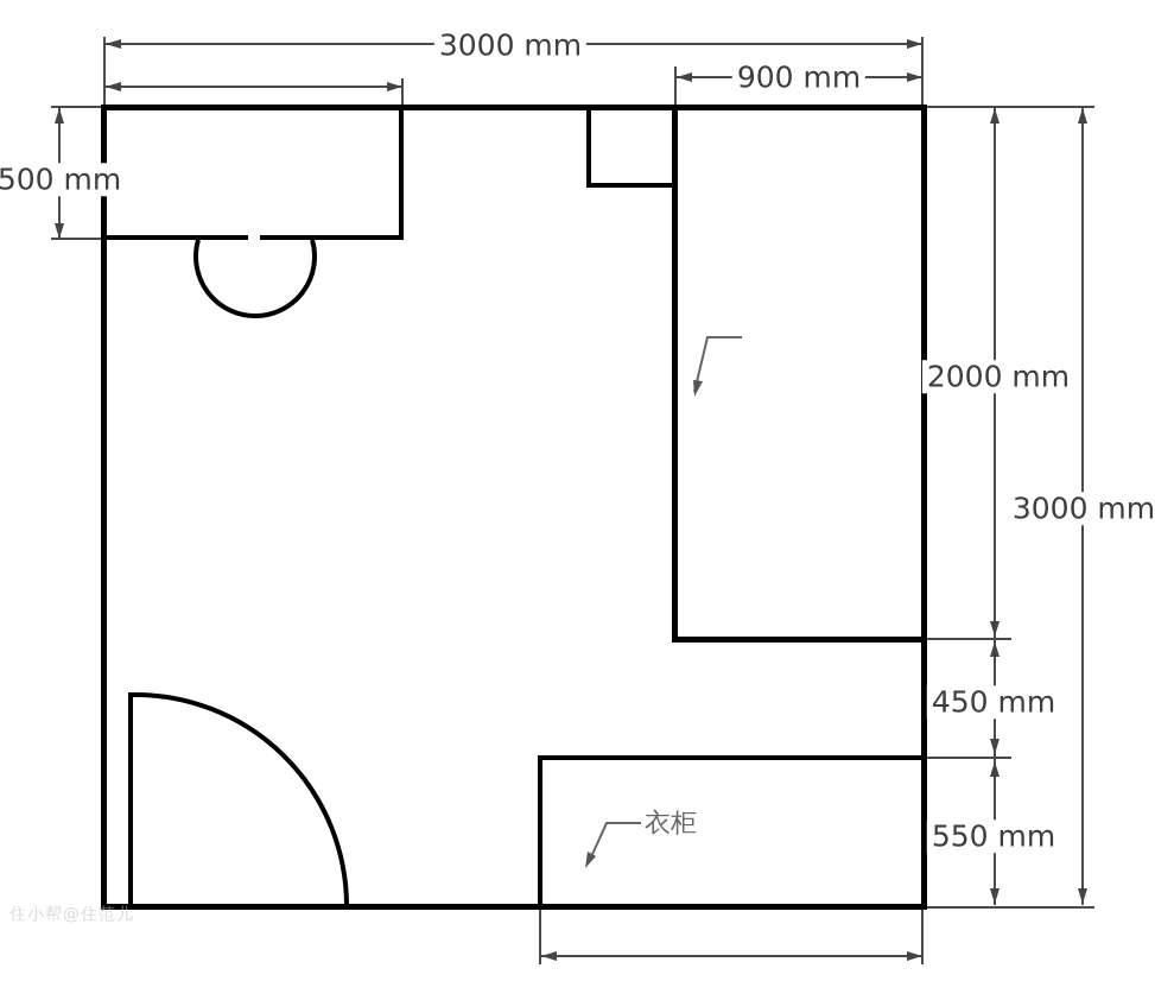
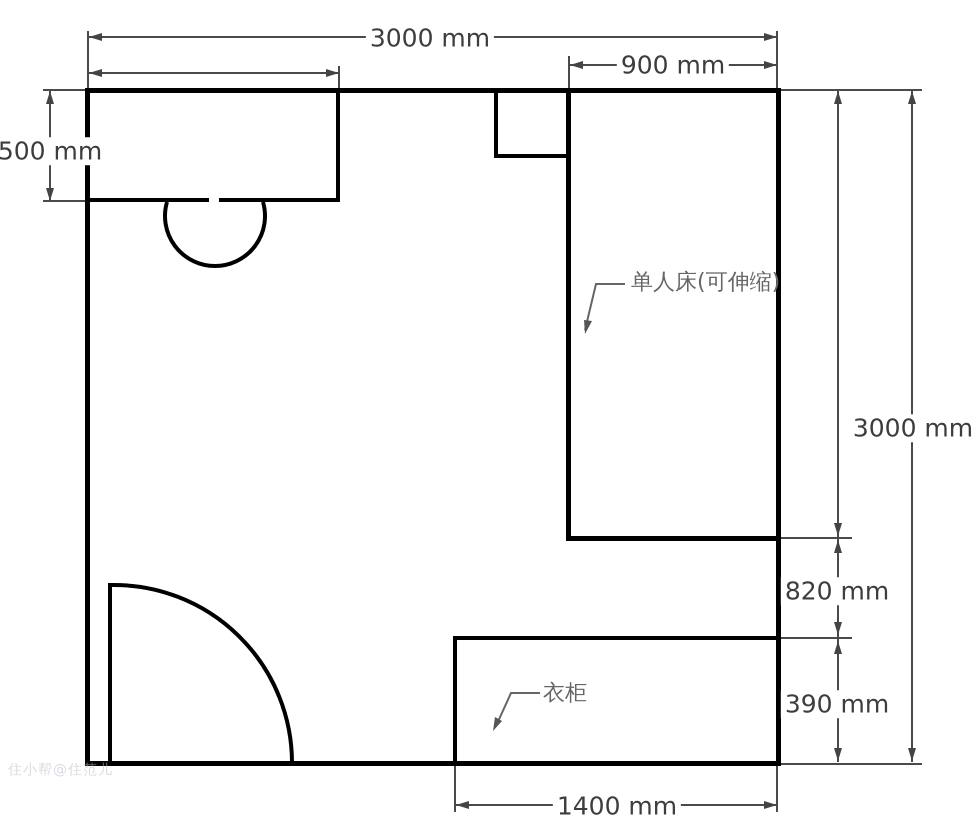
  3000 mm
  900 mm
  500 mm
- 2000 mm
  3000 mm
- 450 mm
+ 820 mm
- 550 mm
+ 390 mm
+ 1400 mm
+ 单人床(可伸缩)
  衣柜
  住小帮@住范儿
